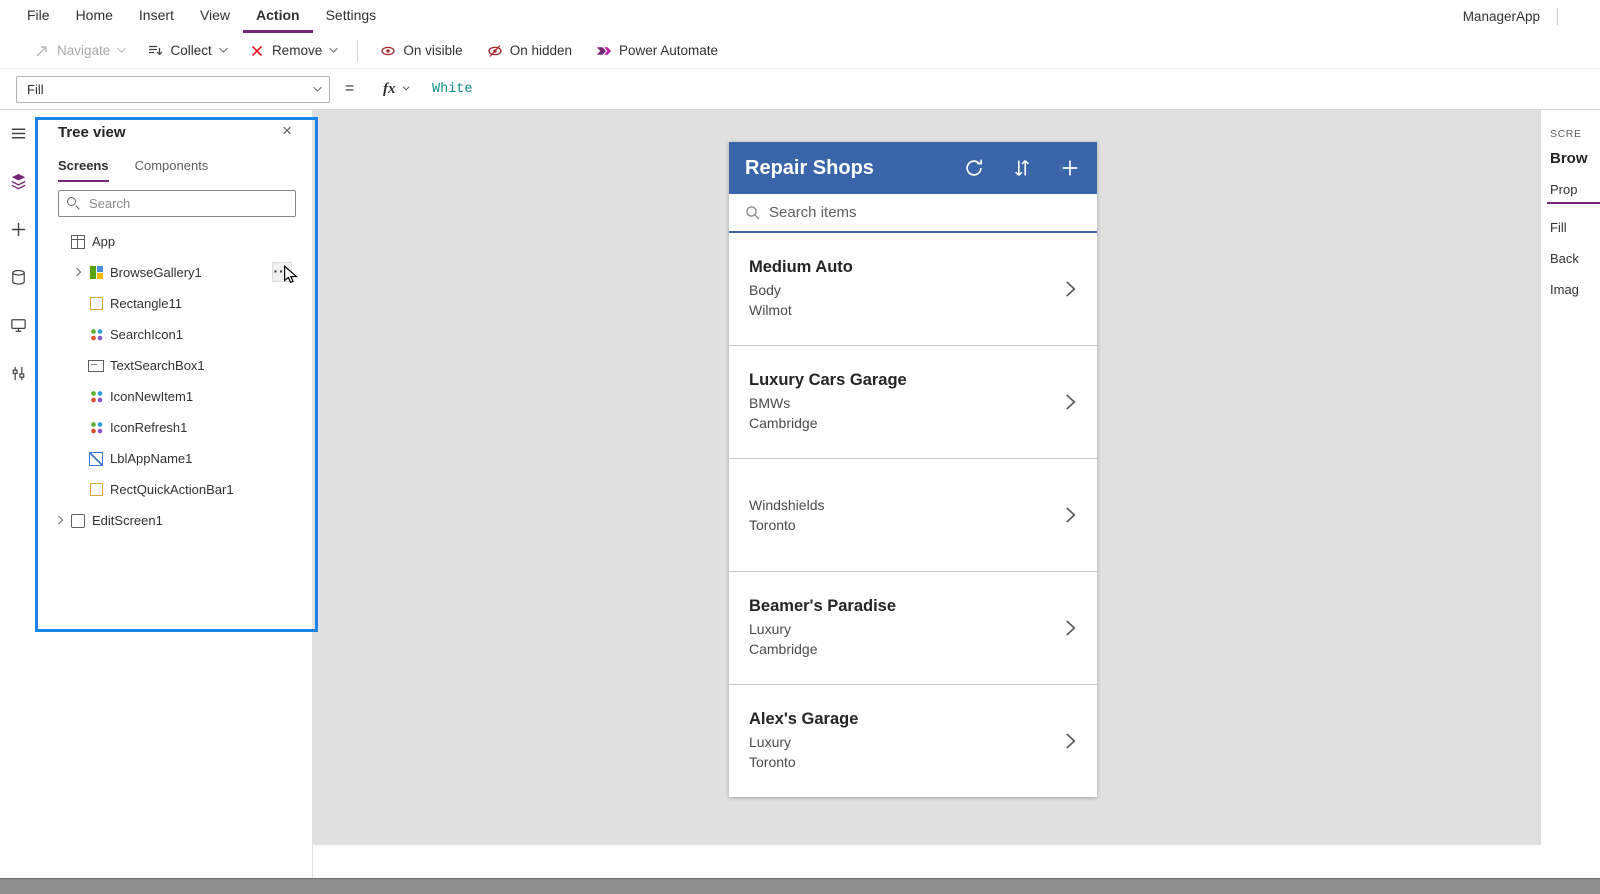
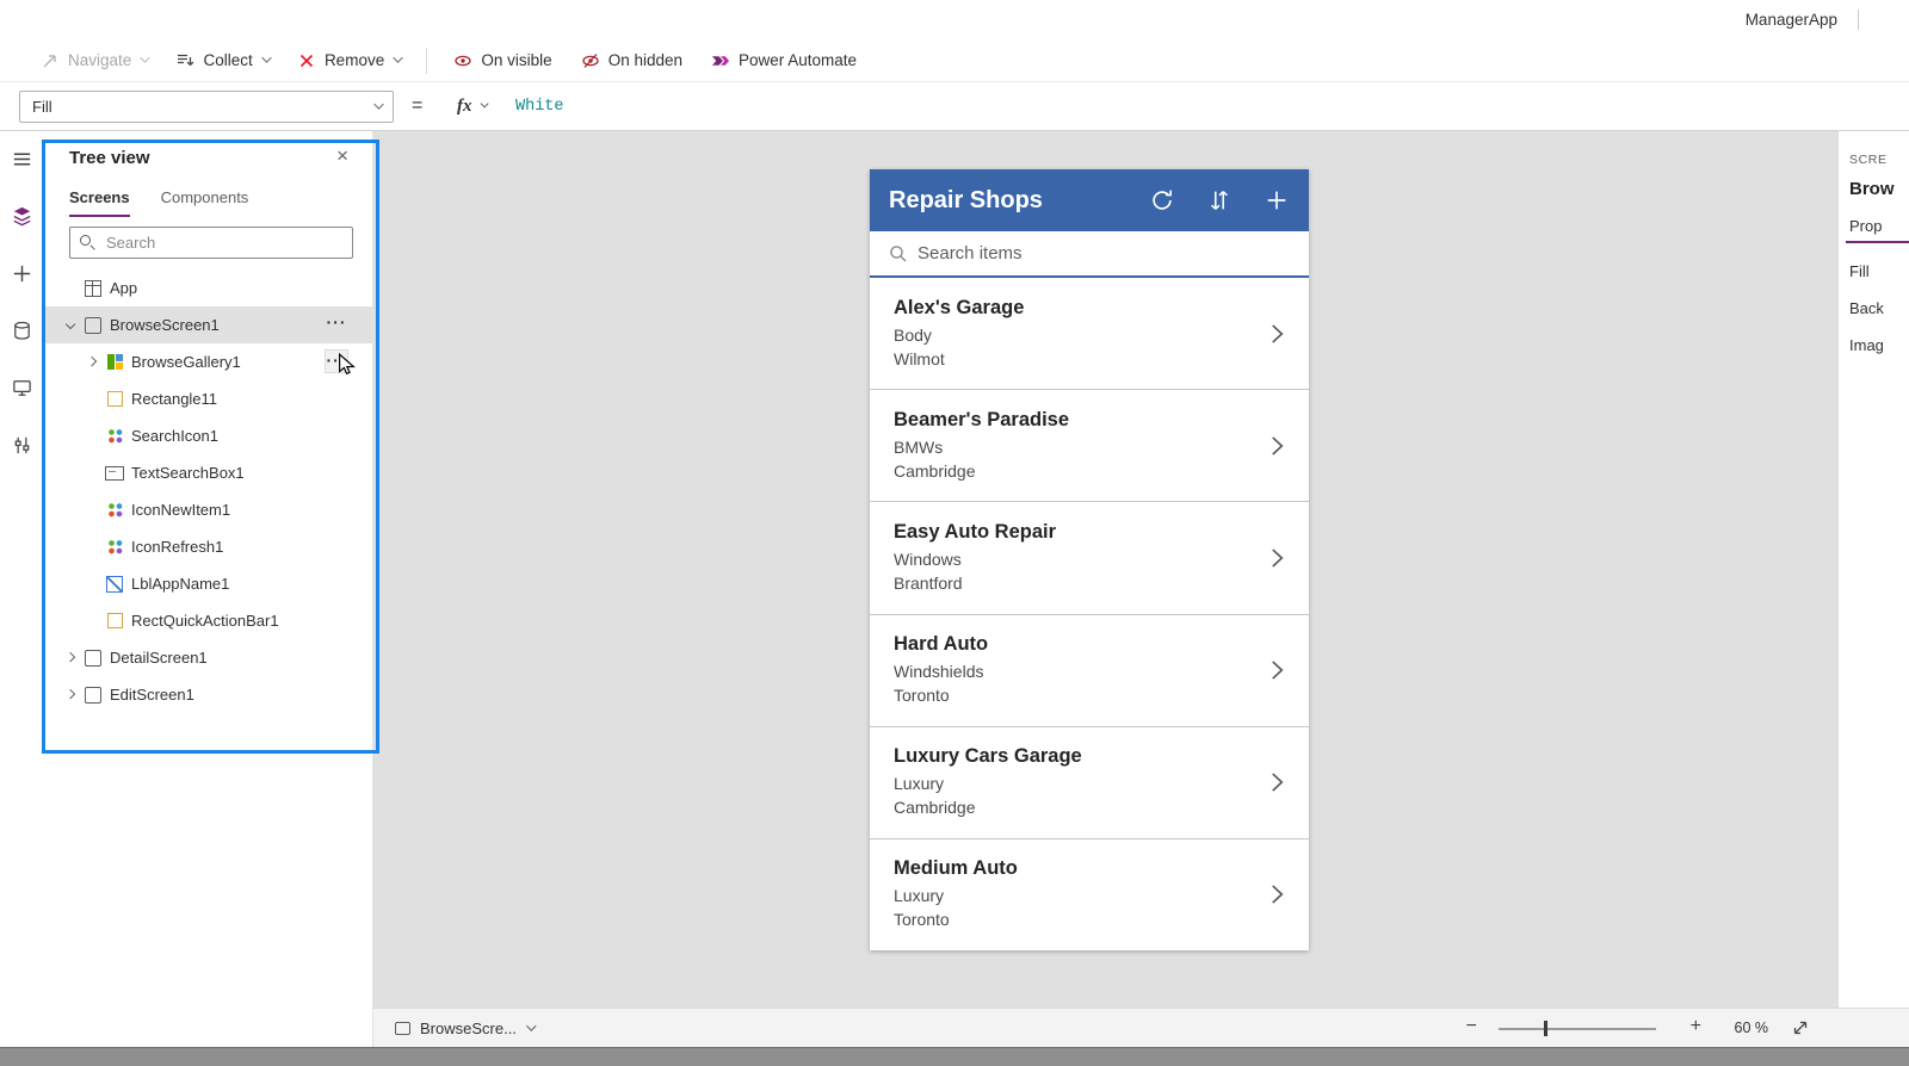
- File
- Home
- Insert
- View
- Action
- Settings
  ManagerApp
  Navigate
  Collect
  Remove
  On visible
  On hidden
  Power Automate
  Fill
  =
  fx
  White
  Tree view
  ×
  Screens
  Components
  Search
  App
+ BrowseScreen1
  BrowseGallery1
  Rectangle11
  SearchIcon1
  TextSearchBox1
  IconNewItem1
  IconRefresh1
  LblAppName1
  RectQuickActionBar1
+ DetailScreen1
  EditScreen1
  Repair Shops
  Search items
- Medium Auto
+ Alex's Garage
  Body
  Wilmot
- Luxury Cars Garage
+ Beamer's Paradise
  BMWs
  Cambridge
+ Easy Auto Repair
+ Windows
+ Brantford
+ Hard Auto
  Windshields
  Toronto
- Beamer's Paradise
+ Luxury Cars Garage
  Luxury
  Cambridge
- Alex's Garage
+ Medium Auto
  Luxury
  Toronto
  SCRE
  Brow
  Prop
  Fill
  Back
  Imag
+ BrowseScre...
+ −
+ +
+ 60 %
